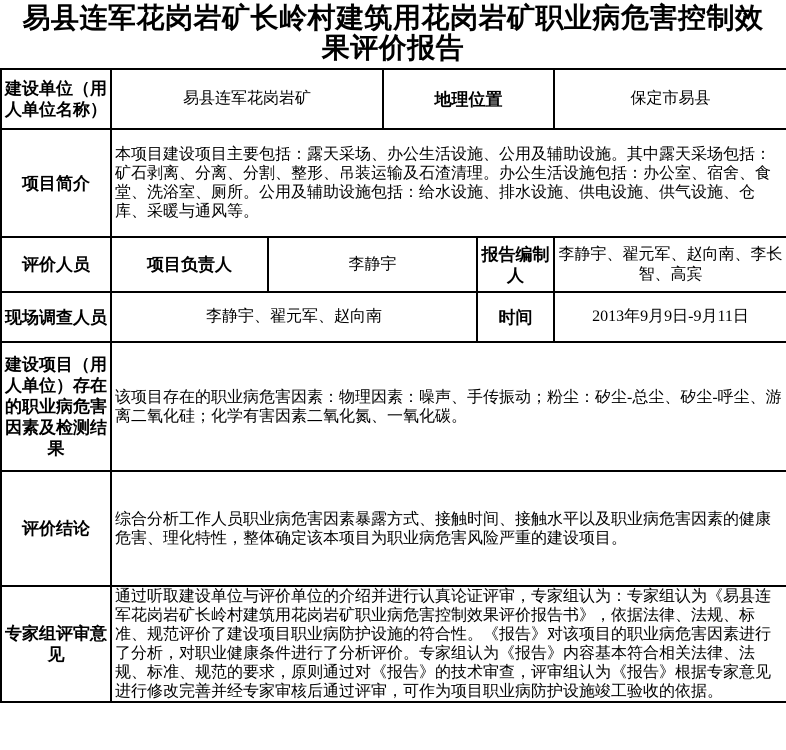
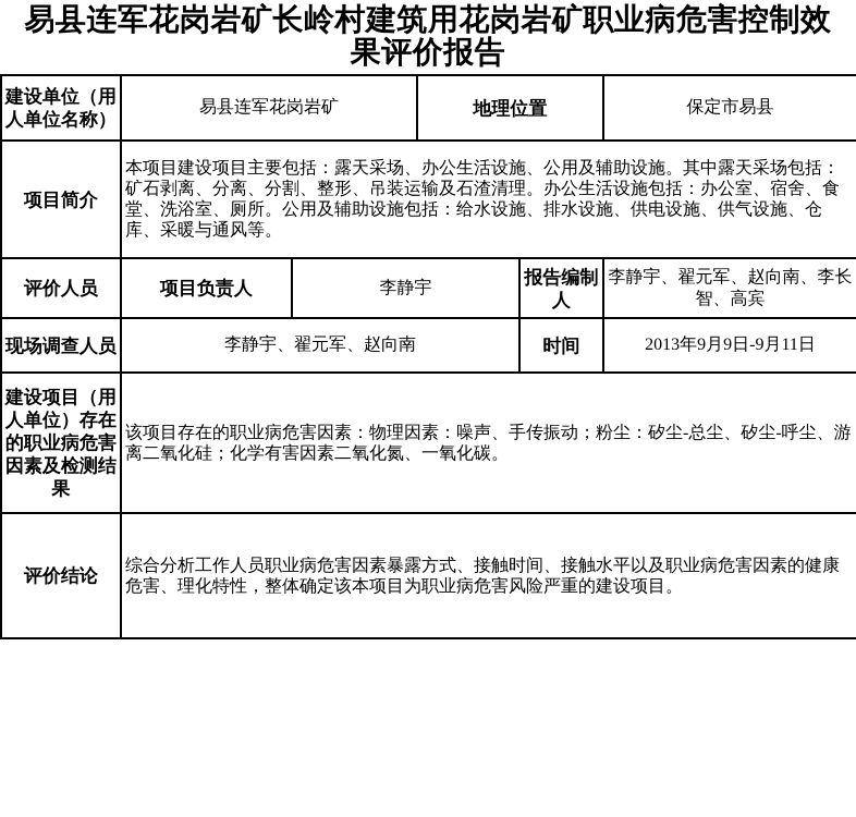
  易县连军花岗岩矿长岭村建筑用花岗岩矿职业病危害控制效果评价报告
  建设单位（用人单位名称）	易县连军花岗岩矿	地理位置	保定市易县
  项目简介	本项目建设项目主要包括：露天采场、办公生活设施、公用及辅助设施。其中露天采场包括：矿石剥离、分离、分割、整形、吊装运输及石渣清理。办公生活设施包括：办公室、宿舍、食堂、洗浴室、厕所。公用及辅助设施包括：给水设施、排水设施、供电设施、供气设施、仓库、采暖与通风等。
  评价人员	项目负责人	李静宇	报告编制人	李静宇、翟元军、赵向南、李长智、高宾
  现场调查人员	李静宇、翟元军、赵向南	时间	2013年9月9日-9月11日
  建设项目（用人单位）存在的职业病危害因素及检测结果	该项目存在的职业病危害因素：物理因素：噪声、手传振动；粉尘：矽尘-总尘、矽尘-呼尘、游离二氧化硅；化学有害因素二氧化氮、一氧化碳。
  评价结论	综合分析工作人员职业病危害因素暴露方式、接触时间、接触水平以及职业病危害因素的健康危害、理化特性，整体确定该本项目为职业病危害风险严重的建设项目。
- 专家组评审意见	通过听取建设单位与评价单位的介绍并进行认真论证评审，专家组认为：专家组认为《易县连军花岗岩矿长岭村建筑用花岗岩矿职业病危害控制效果评价报告书》，依据法律、法规、标准、规范评价了建设项目职业病防护设施的符合性。《报告》对该项目的职业病危害因素进行了分析，对职业健康条件进行了分析评价。专家组认为《报告》内容基本符合相关法律、法规、标准、规范的要求，原则通过对《报告》的技术审查，评审组认为《报告》根据专家意见进行修改完善并经专家审核后通过评审，可作为项目职业病防护设施竣工验收的依据。
